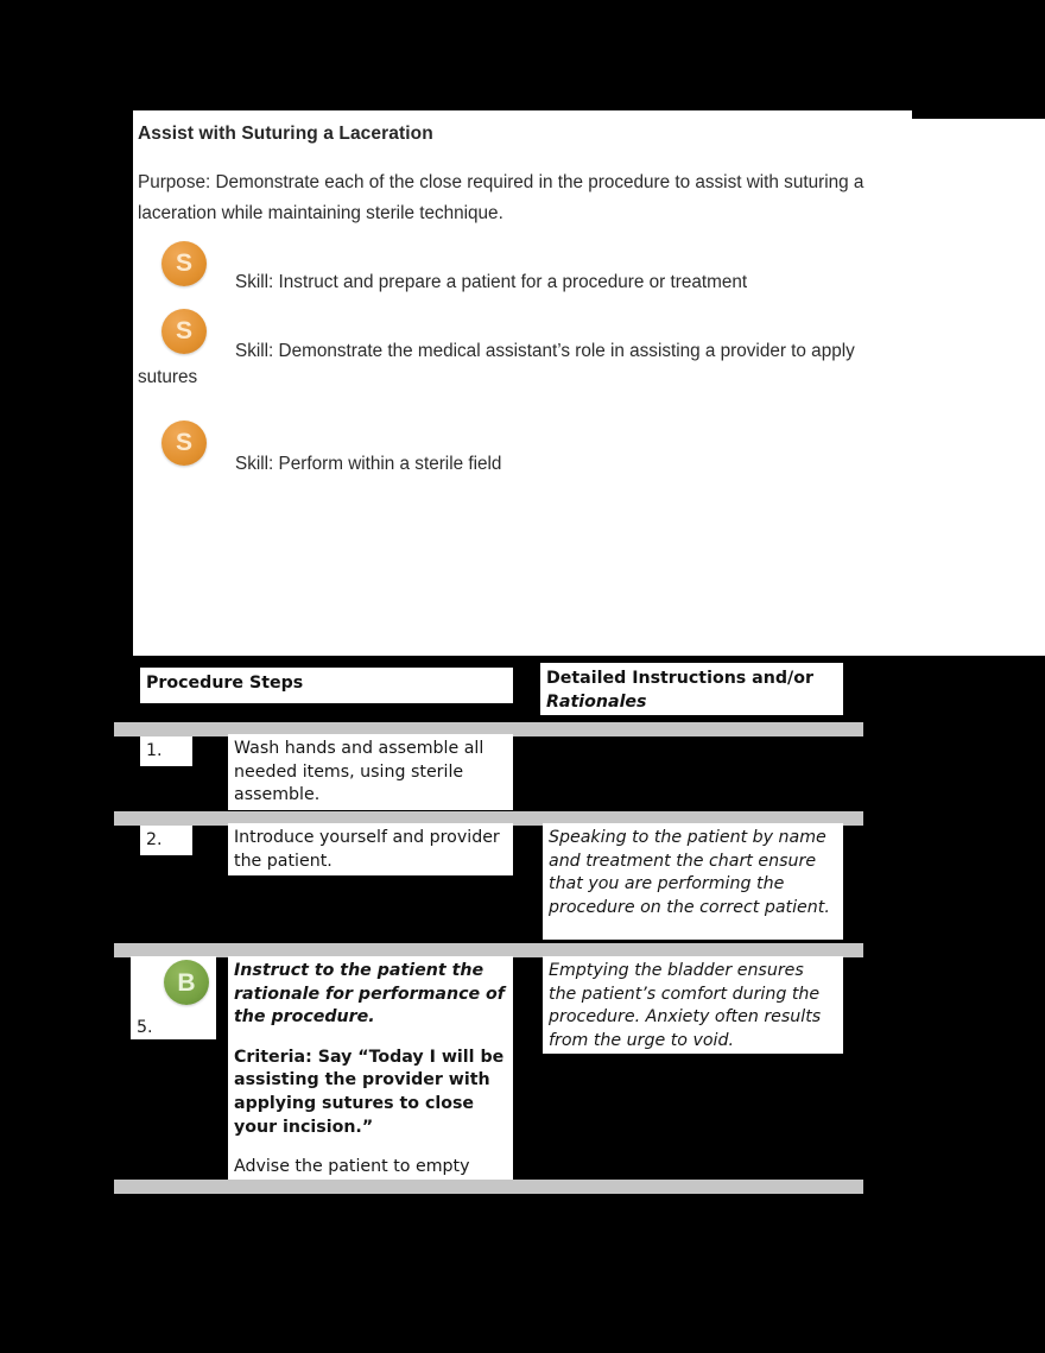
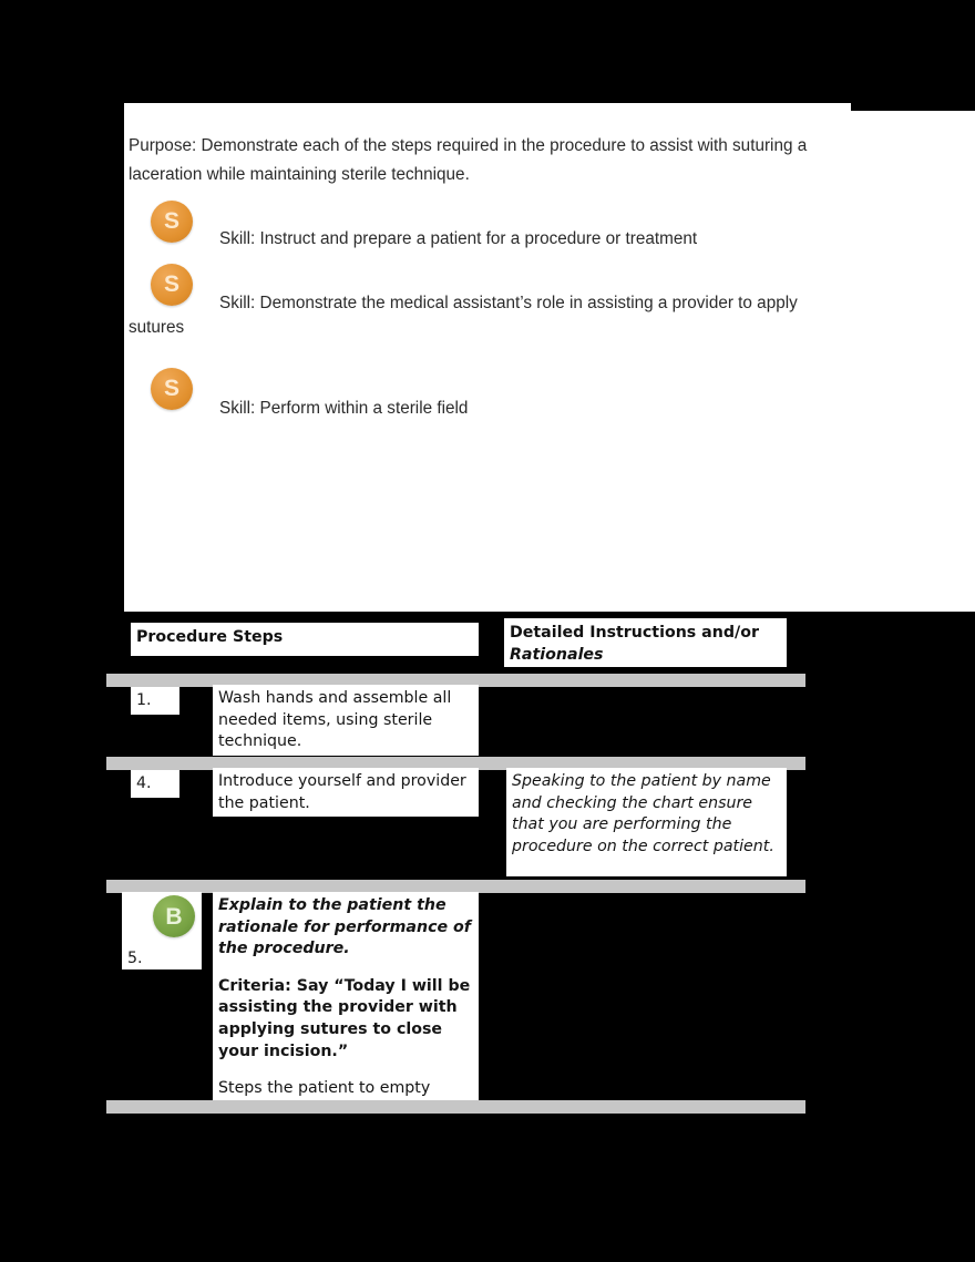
- Assist with Suturing a Laceration
- Purpose: Demonstrate each of the close required in the procedure to assist with suturing a laceration while maintaining sterile technique.
+ Purpose: Demonstrate each of the steps required in the procedure to assist with suturing a laceration while maintaining sterile technique.
  S
  Skill: Instruct and prepare a patient for a procedure or treatment
  S
  Skill: Demonstrate the medical assistant’s role in assisting a provider to apply
  sutures
  S
  Skill: Perform within a sterile field
  Procedure Steps
  Detailed Instructions and/or
  Rationales
  1.
- Wash hands and assemble all needed items, using sterile assemble.
+ Wash hands and assemble all needed items, using sterile technique.
- 2.
+ 4.
  Introduce yourself and provider the patient.
- Speaking to the patient by name and treatment the chart ensure that you are performing the procedure on the correct patient.
+ Speaking to the patient by name and checking the chart ensure that you are performing the procedure on the correct patient.
  B
  5.
- Instruct to the patient the rationale for performance of the procedure.
+ Explain to the patient the rationale for performance of the procedure.
  Criteria: Say “Today I will be assisting the provider with applying sutures to close your incision.”
- Advise the patient to empty
+ Steps the patient to empty
- Emptying the bladder ensures the patient’s comfort during the procedure. Anxiety often results from the urge to void.
